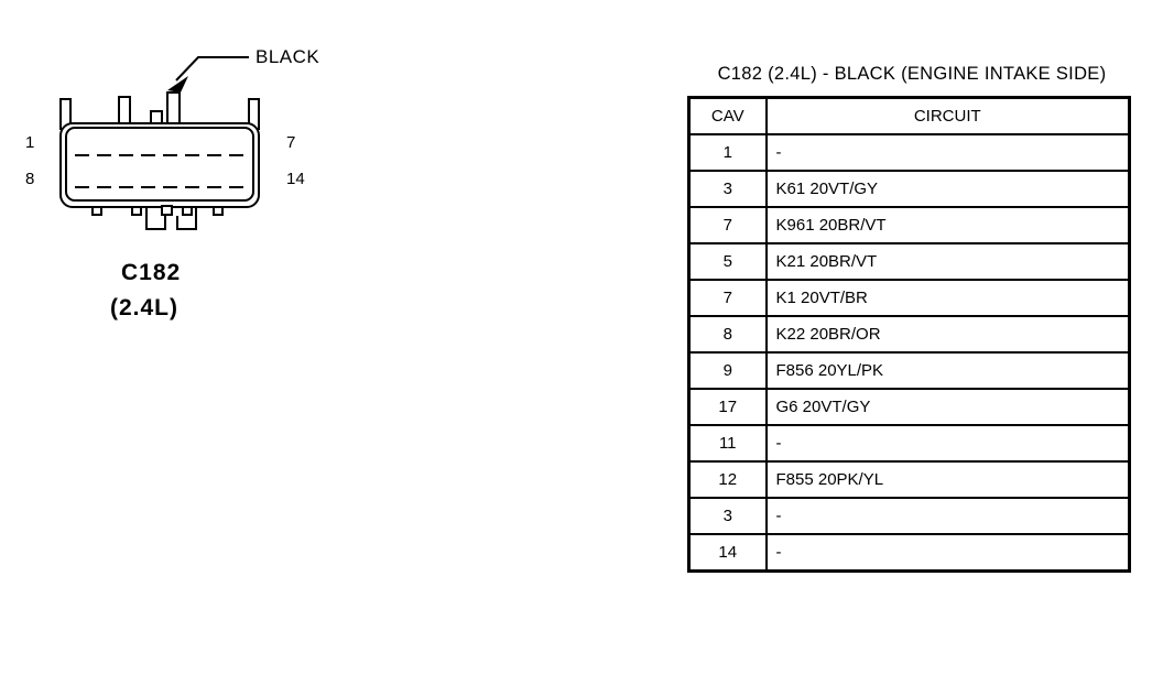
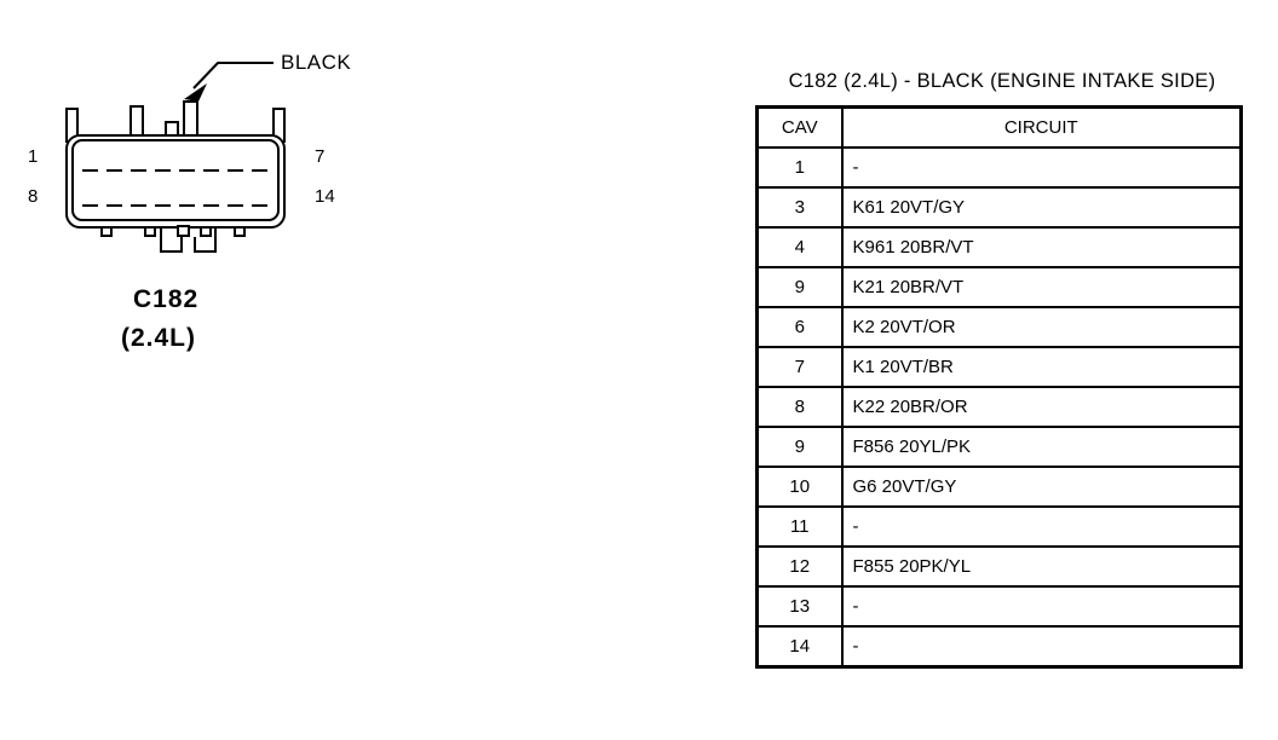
  1
  8
  7
  14
  BLACK
  C182
  (2.4L)
  C182 (2.4L) - BLACK (ENGINE INTAKE SIDE)
  CAV	CIRCUIT
  1	-
  3	K61 20VT/GY
- 7	K961 20BR/VT
+ 4	K961 20BR/VT
- 5	K21 20BR/VT
+ 9	K21 20BR/VT
+ 6	K2 20VT/OR
  7	K1 20VT/BR
  8	K22 20BR/OR
  9	F856 20YL/PK
- 17	G6 20VT/GY
+ 10	G6 20VT/GY
  11	-
  12	F855 20PK/YL
- 3	-
+ 13	-
  14	-
